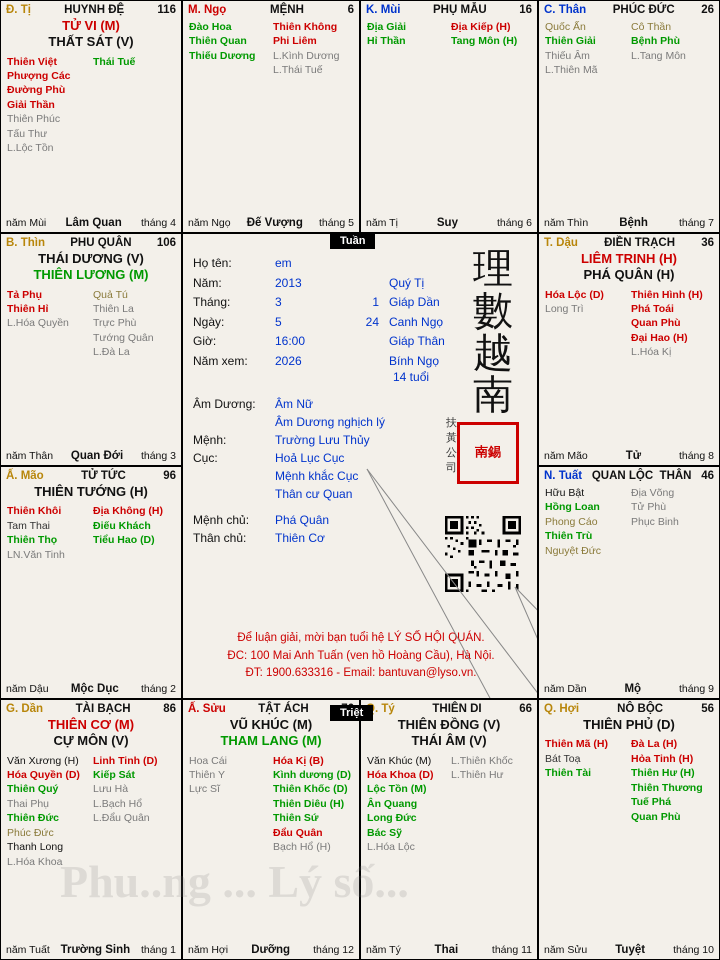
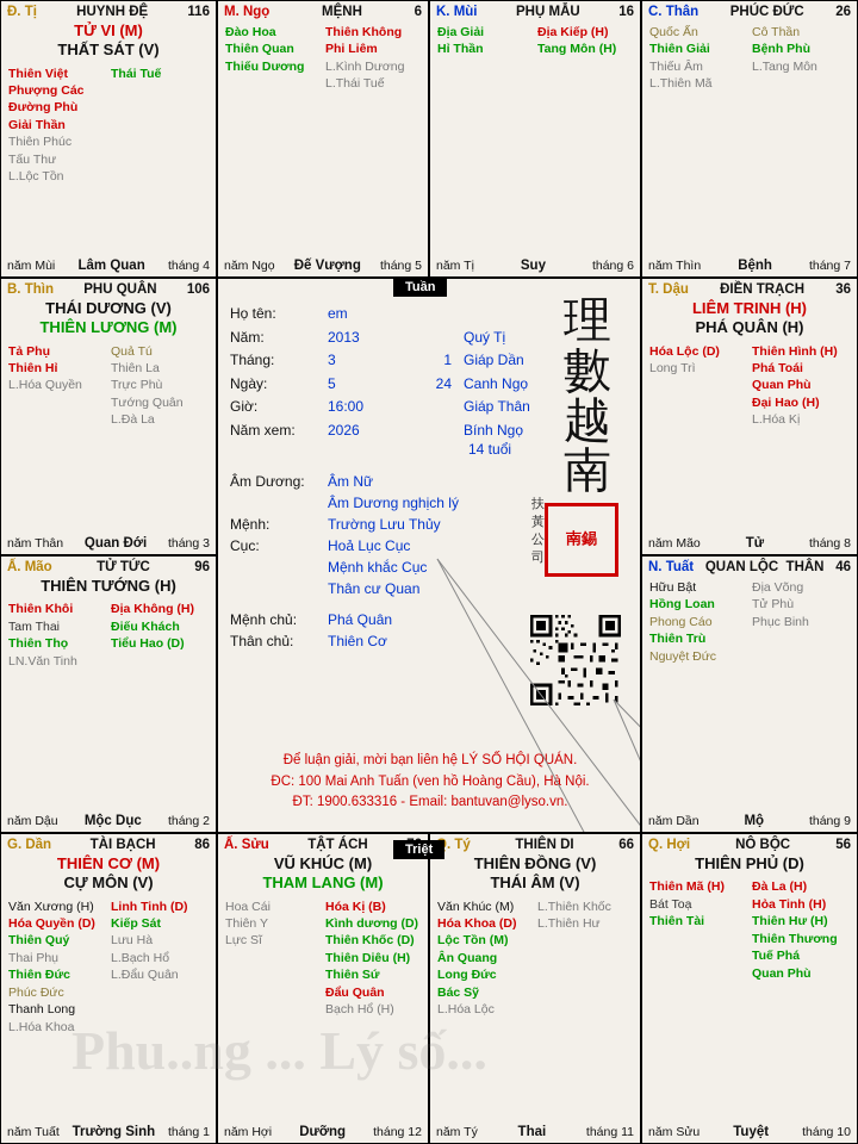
  Đ. Tị
  HUYNH ĐỆ
  116
  TỬ VI (M)
  THẤT SÁT (V)
  Thiên Việt
  Phượng Các
  Đường Phù
  Giải Thần
  Thiên Phúc
  Tấu Thư
  L.Lộc Tồn
  Thái Tuế
  năm Mùi
  Lâm Quan
  tháng 4
  M. Ngọ
  MỆNH
  6
  Đào Hoa
  Thiên Quan
  Thiếu Dương
  Thiên Không
  Phi Liêm
  L.Kình Dương
  L.Thái Tuế
  năm Ngọ
  Đế Vượng
  tháng 5
  K. Mùi
  PHỤ MẪU
  16
  Địa Giải
  Hỉ Thần
  Địa Kiếp (H)
  Tang Môn (H)
  năm Tị
  Suy
  tháng 6
  C. Thân
  PHÚC ĐỨC
  26
  Quốc Ấn
  Thiên Giải
  Thiếu Âm
  L.Thiên Mã
  Cô Thần
  Bệnh Phù
  L.Tang Môn
  năm Thìn
  Bệnh
  tháng 7
  B. Thìn
  PHU QUÂN
  106
  THÁI DƯƠNG (V)
  THIÊN LƯƠNG (M)
  Tả Phụ
  Thiên Hỉ
  L.Hóa Quyền
  Quả Tú
  Thiên La
  Trực Phù
  Tướng Quân
  L.Đà La
  năm Thân
  Quan Đới
  tháng 3
  T. Dậu
  ĐIỀN TRẠCH
  36
  LIÊM TRINH (H)
  PHÁ QUÂN (H)
  Hóa Lộc (D)
  Long Trì
  Thiên Hình (H)
  Phá Toái
  Quan Phù
  Đại Hao (H)
  L.Hóa Kị
  năm Mão
  Tử
  tháng 8
  Ấ. Mão
  TỬ TỨC
  96
  THIÊN TƯỚNG (H)
  Thiên Khôi
  Tam Thai
  Thiên Thọ
  LN.Văn Tinh
  Địa Không (H)
  Điếu Khách
  Tiểu Hao (D)
  năm Dậu
  Mộc Dục
  tháng 2
  N. Tuất
  QUAN LỘC THÂN
  46
  Hữu Bật
  Hồng Loan
  Phong Cáo
  Thiên Trù
  Nguyệt Đức
  Địa Võng
  Tử Phù
  Phục Binh
  năm Dần
  Mộ
  tháng 9
  G. Dần
  TÀI BẠCH
  86
  THIÊN CƠ (M)
  CỰ MÔN (V)
  Văn Xương (H)
  Hóa Quyền (D)
  Thiên Quý
  Thai Phụ
  Thiên Đức
  Phúc Đức
  Thanh Long
  L.Hóa Khoa
  Linh Tinh (D)
  Kiếp Sát
  Lưu Hà
  L.Bạch Hổ
  L.Đẩu Quân
  năm Tuất
  Trường Sinh
  tháng 1
  Ấ. Sửu
  TẬT ÁCH
  VŨ KHÚC (M)
  THAM LANG (M)
  Hoa Cái
  Thiên Y
  Lực Sĩ
  Hóa Kị (B)
  Kình dương (D)
  Thiên Khốc (D)
  Thiên Diêu (H)
  Thiên Sứ
  Đẩu Quân
  Bạch Hổ (H)
  năm Hợi
  Dưỡng
  tháng 12
  . Tý
  THIÊN DI
  66
  THIÊN ĐỒNG (V)
  THÁI ÂM (V)
  Văn Khúc (M)
  Hóa Khoa (D)
  Lộc Tồn (M)
  Ân Quang
  Long Đức
  Bác Sỹ
  L.Hóa Lộc
  L.Thiên Khốc
  L.Thiên Hư
  năm Tý
  Thai
  tháng 11
  Q. Hợi
  NÔ BỘC
  56
  THIÊN PHỦ (D)
  Thiên Mã (H)
  Bát Toạ
  Thiên Tài
  Đà La (H)
  Hỏa Tinh (H)
  Thiên Hư (H)
  Thiên Thương
  Tuế Phá
  Quan Phù
  năm Sửu
  Tuyệt
  tháng 10
  理
  數
  越
  南
  扶
  黃
  公
  司
  南錫
  Họ tên:
  em
  Năm:
  2013
  Quý Tị
  Tháng:
  3
  1
  Giáp Dần
  Ngày:
  5
  24
  Canh Ngọ
  Giờ:
  16:00
  Giáp Thân
  Năm xem:
  2026
  Bính Ngọ
  14 tuổi
  Âm Dương:
  Âm Nữ
  Âm Dương nghịch lý
  Mệnh:
  Trường Lưu Thủy
  Cục:
  Hoả Lục Cục
  Mệnh khắc Cục
  Thân cư Quan
  Mệnh chủ:
  Phá Quân
  Thân chủ:
  Thiên Cơ
- Để luận giải, mời bạn tuổi hệ LÝ SỐ HỘI QUÁN.
+ Để luận giải, mời bạn liên hệ LÝ SỐ HỘI QUÁN.
  ĐC: 100 Mai Anh Tuấn (ven hồ Hoàng Cầu), Hà Nội.
  ĐT: 1900.633316 - Email: bantuvan@lyso.vn.
  Tuần
  Triệt
  Phu..ng ... Lý số...
